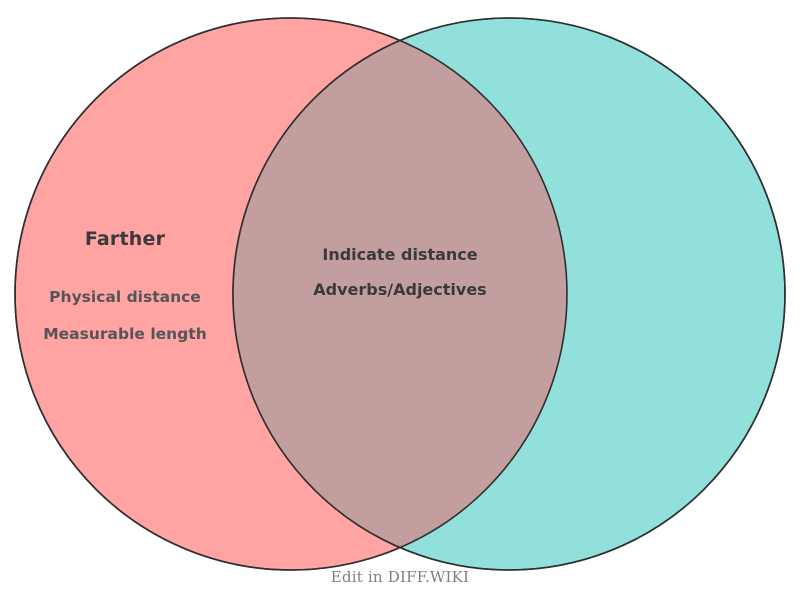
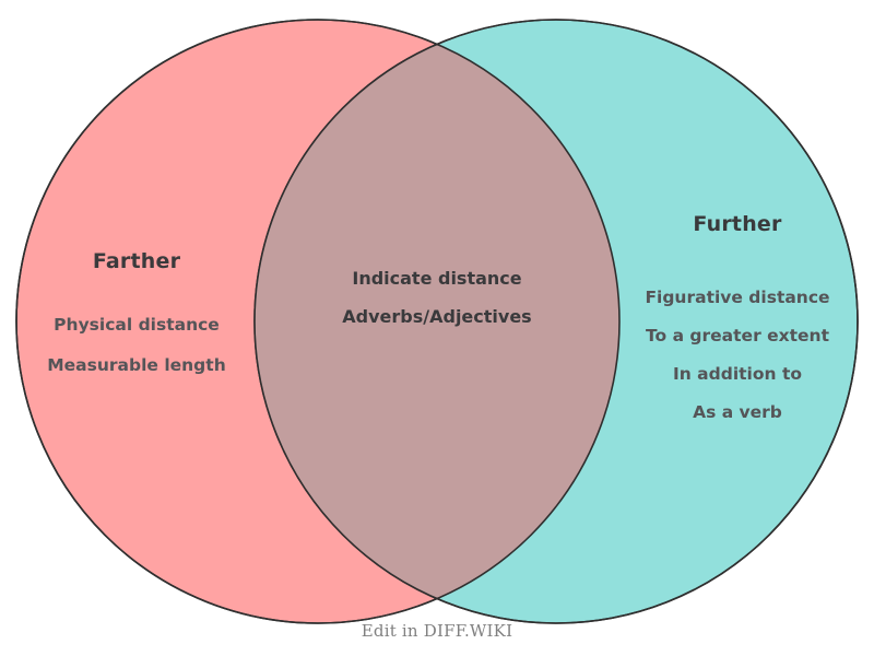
  Farther
  Physical distance
  Measurable length
  Indicate distance
  Adverbs/Adjectives
+ Further
+ Figurative distance
+ To a greater extent
+ In addition to
+ As a verb
  Edit in DIFF.WIKI
